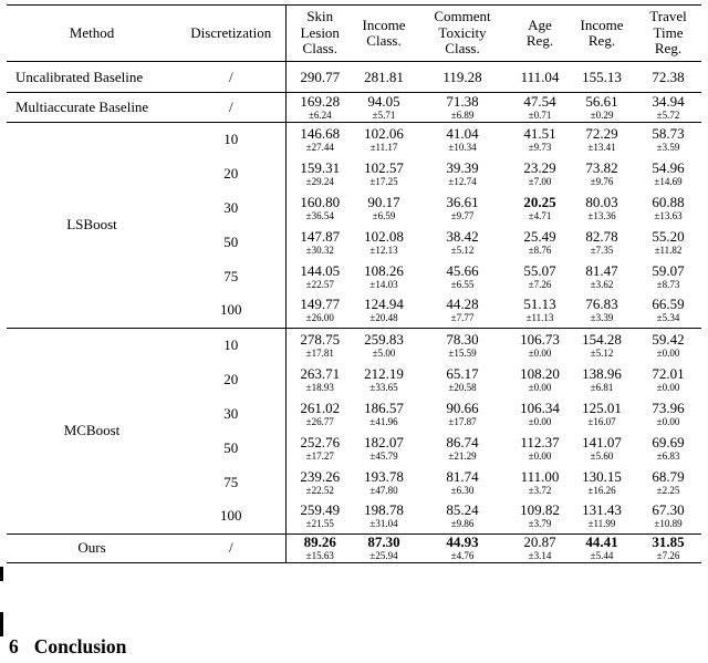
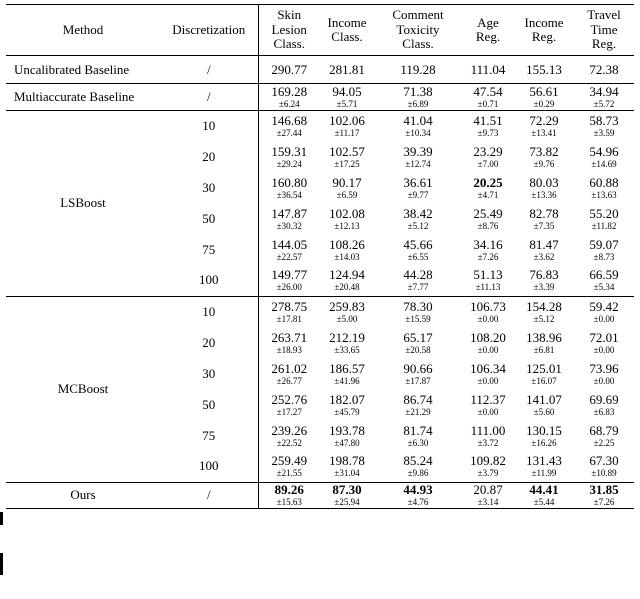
  Method	Discretization	Skin Lesion Class.	Income Class.	Comment Toxicity Class.	Age Reg.	Income Reg.	Travel Time Reg.
  Uncalibrated Baseline	/	290.77	281.81	119.28	111.04	155.13	72.38
  Multiaccurate Baseline	/	169.28±6.24	94.05±5.71	71.38±6.89	47.54±0.71	56.61±0.29	34.94±5.72
  LSBoost	10	146.68±27.44	102.06±11.17	41.04±10.34	41.51±9.73	72.29±13.41	58.73±3.59
  20	159.31±29.24	102.57±17.25	39.39±12.74	23.29±7.00	73.82±9.76	54.96±14.69
  30	160.80±36.54	90.17±6.59	36.61±9.77	20.25±4.71	80.03±13.36	60.88±13.63
  50	147.87±30.32	102.08±12.13	38.42±5.12	25.49±8.76	82.78±7.35	55.20±11.82
- 75	144.05±22.57	108.26±14.03	45.66±6.55	55.07±7.26	81.47±3.62	59.07±8.73
+ 75	144.05±22.57	108.26±14.03	45.66±6.55	34.16±7.26	81.47±3.62	59.07±8.73
  100	149.77±26.00	124.94±20.48	44.28±7.77	51.13±11.13	76.83±3.39	66.59±5.34
  MCBoost	10	278.75±17.81	259.83±5.00	78.30±15.59	106.73±0.00	154.28±5.12	59.42±0.00
  20	263.71±18.93	212.19±33.65	65.17±20.58	108.20±0.00	138.96±6.81	72.01±0.00
  30	261.02±26.77	186.57±41.96	90.66±17.87	106.34±0.00	125.01±16.07	73.96±0.00
  50	252.76±17.27	182.07±45.79	86.74±21.29	112.37±0.00	141.07±5.60	69.69±6.83
  75	239.26±22.52	193.78±47.80	81.74±6.30	111.00±3.72	130.15±16.26	68.79±2.25
  100	259.49±21.55	198.78±31.04	85.24±9.86	109.82±3.79	131.43±11.99	67.30±10.89
  Ours	/	89.26±15.63	87.30±25.94	44.93±4.76	20.87±3.14	44.41±5.44	31.85±7.26
- 6 Conclusion
